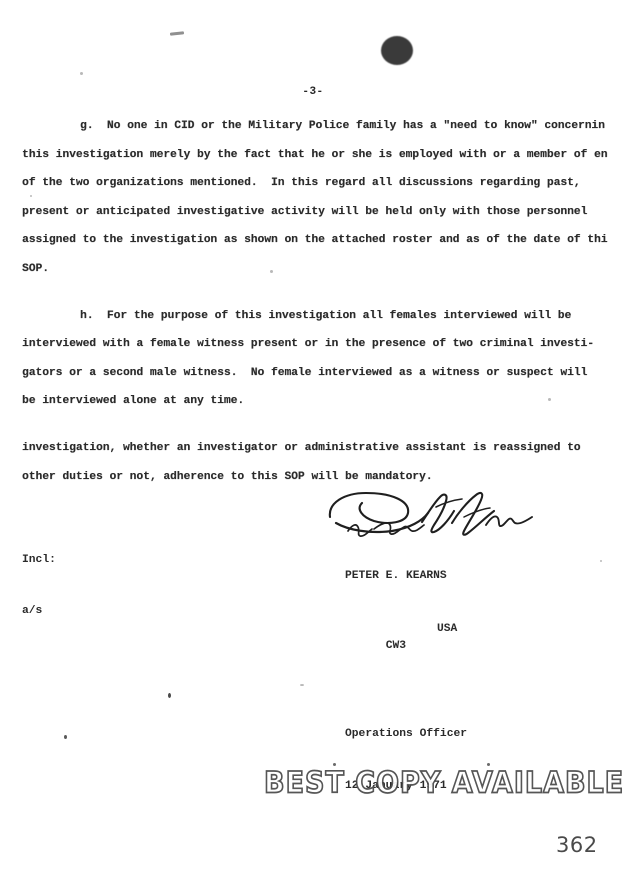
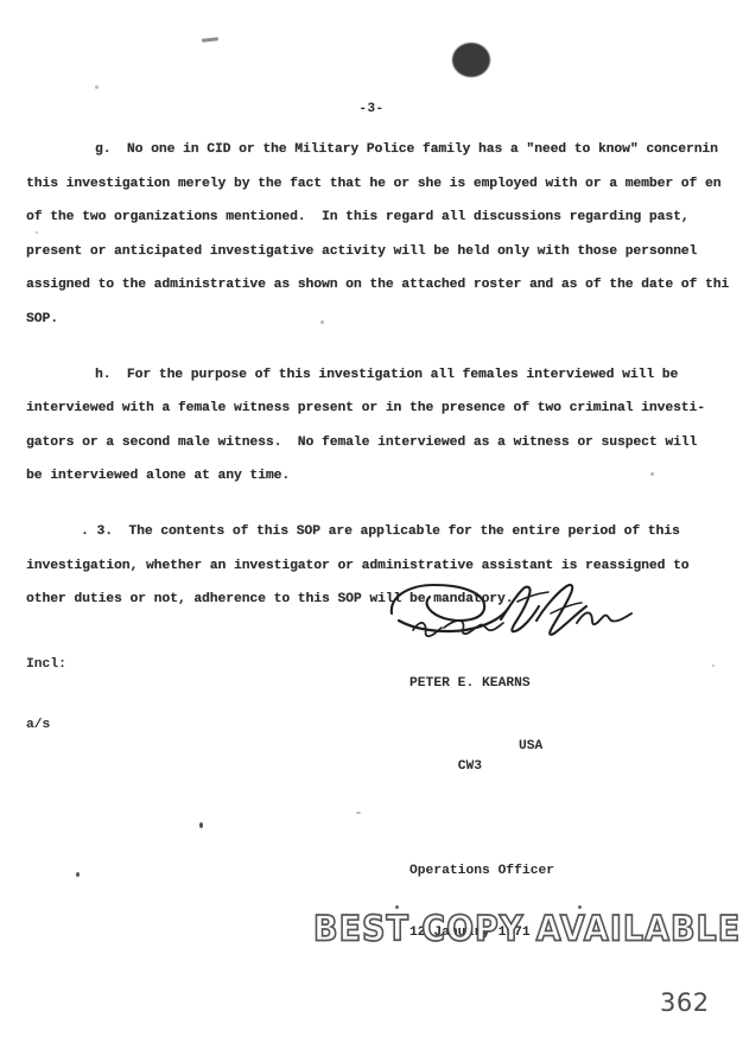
  -3-
  g. No one in CID or the Military Police family has a "need to know" concernin
  this investigation merely by the fact that he or she is employed with or a member of en
  of the two organizations mentioned. In this regard all discussions regarding past,
  present or anticipated investigative activity will be held only with those personnel
- assigned to the investigation as shown on the attached roster and as of the date of thi
+ assigned to the administrative as shown on the attached roster and as of the date of thi
  SOP.
  h. For the purpose of this investigation all females interviewed will be
  interviewed with a female witness present or in the presence of two criminal investi-
  gators or a second male witness. No female interviewed as a witness or suspect will
  be interviewed alone at any time.
+ . 3. The contents of this SOP are applicable for the entire period of this
  investigation, whether an investigator or administrative assistant is reassigned to
  other duties or not, adherence to this SOP will be mandatory.
  Incl:
  a/s
  PETER E. KEARNS
  CW3
  USA
  Operations Officer
  12 January 1971
  BEST COPY AVAILABLE
  362
